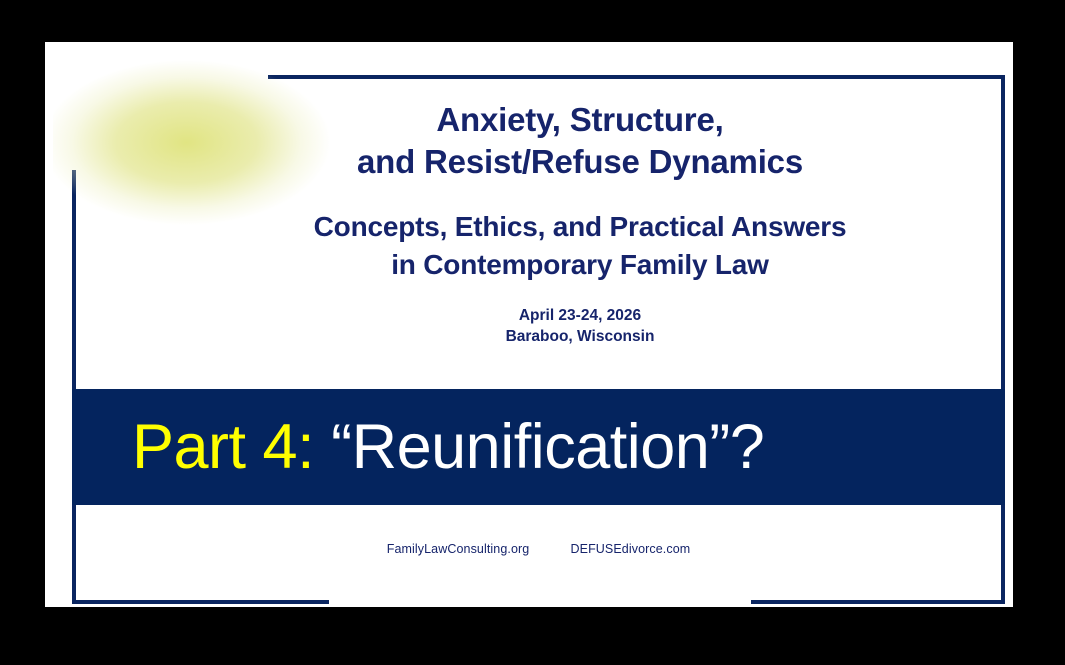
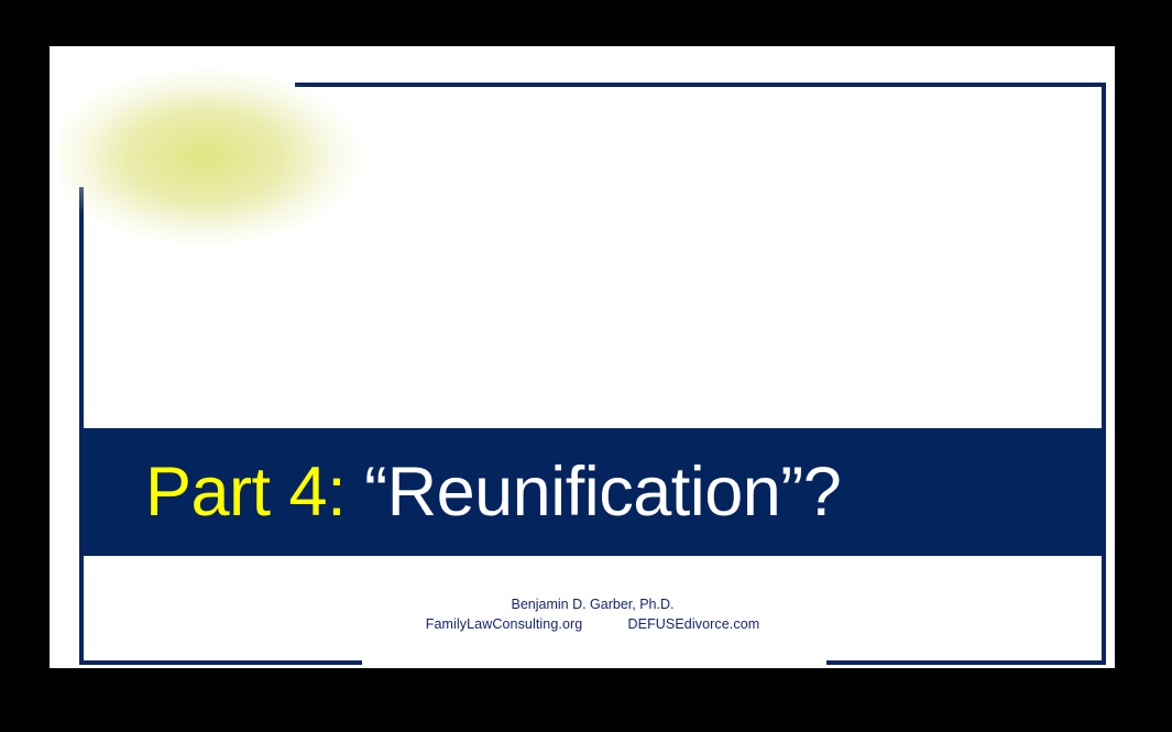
- Anxiety, Structure,
- and Resist/Refuse Dynamics
- Concepts, Ethics, and Practical Answers
- in Contemporary Family Law
- April 23-24, 2026
- Baraboo, Wisconsin
  Part 4: “Reunification”?
+ Benjamin D. Garber, Ph.D.
  FamilyLawConsulting.org DEFUSEdivorce.com
